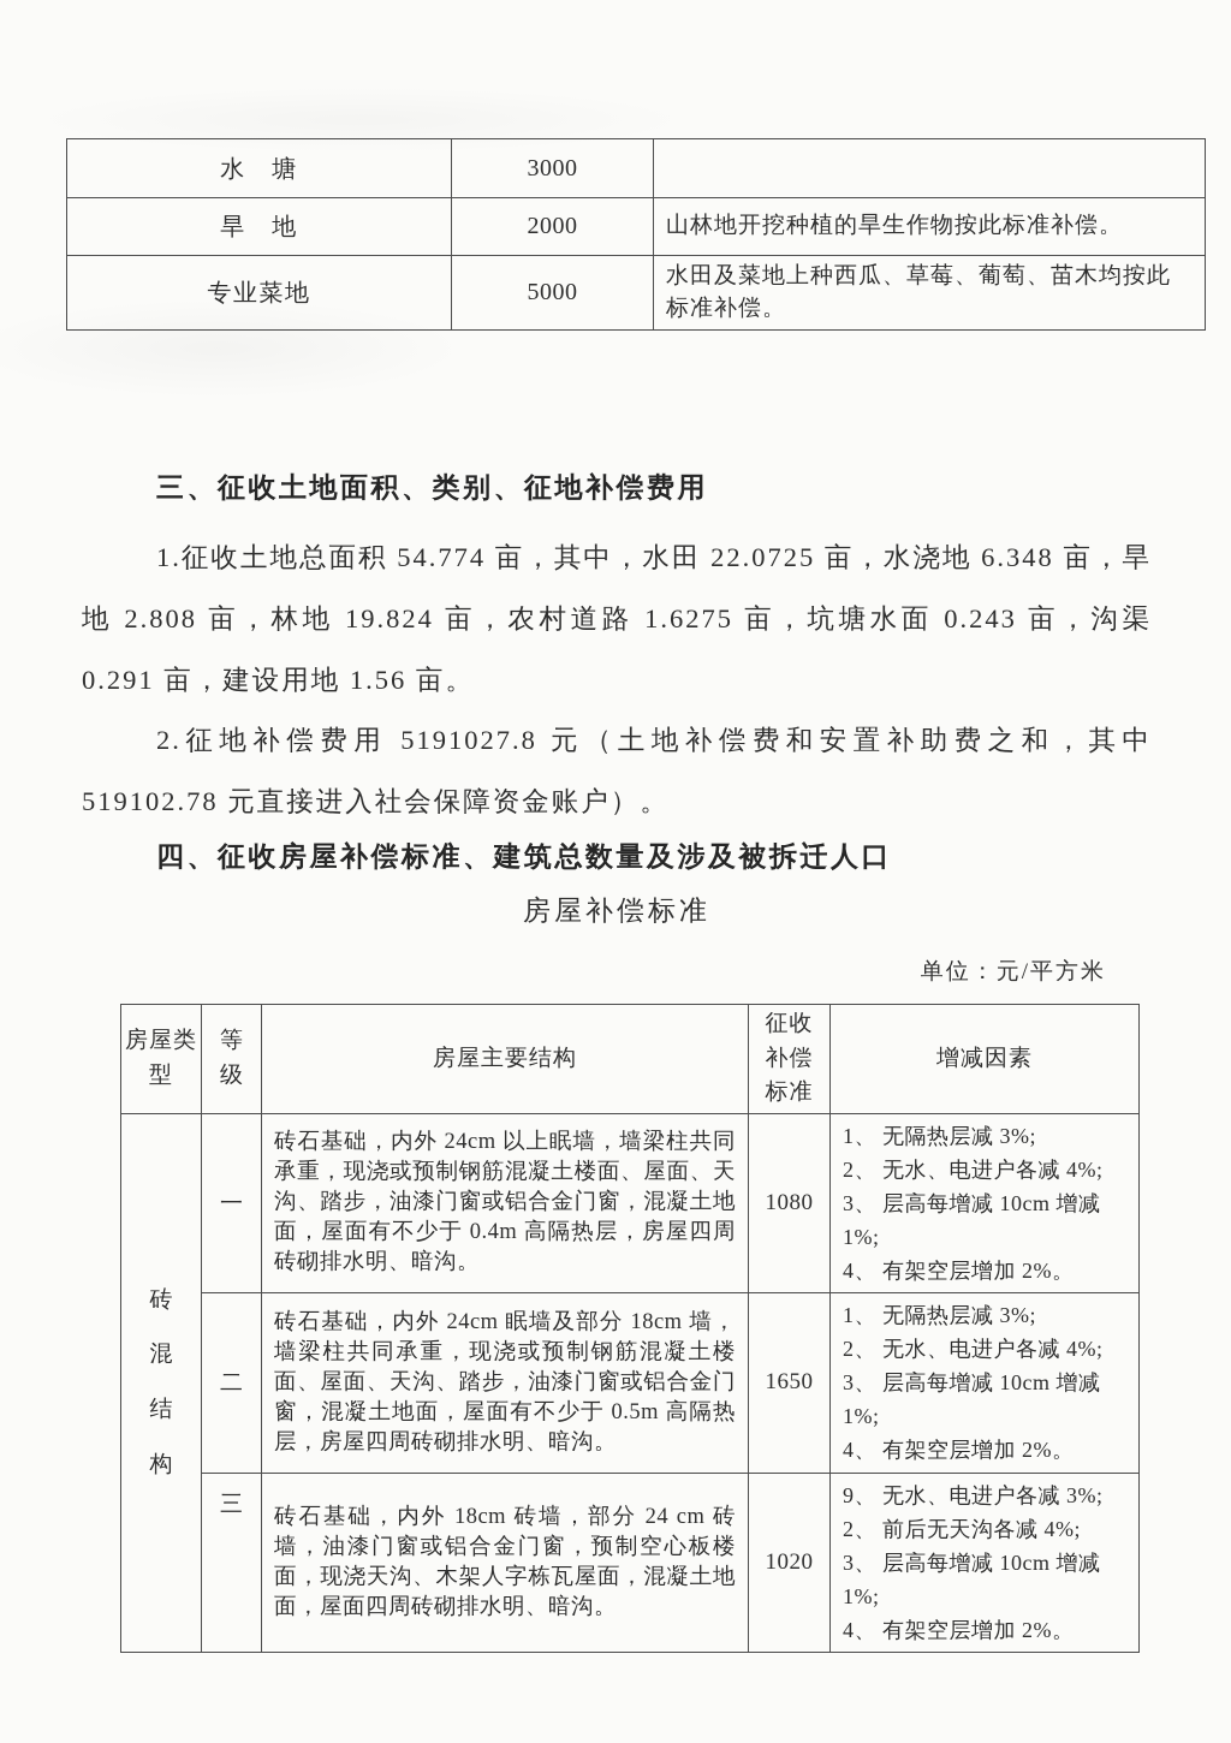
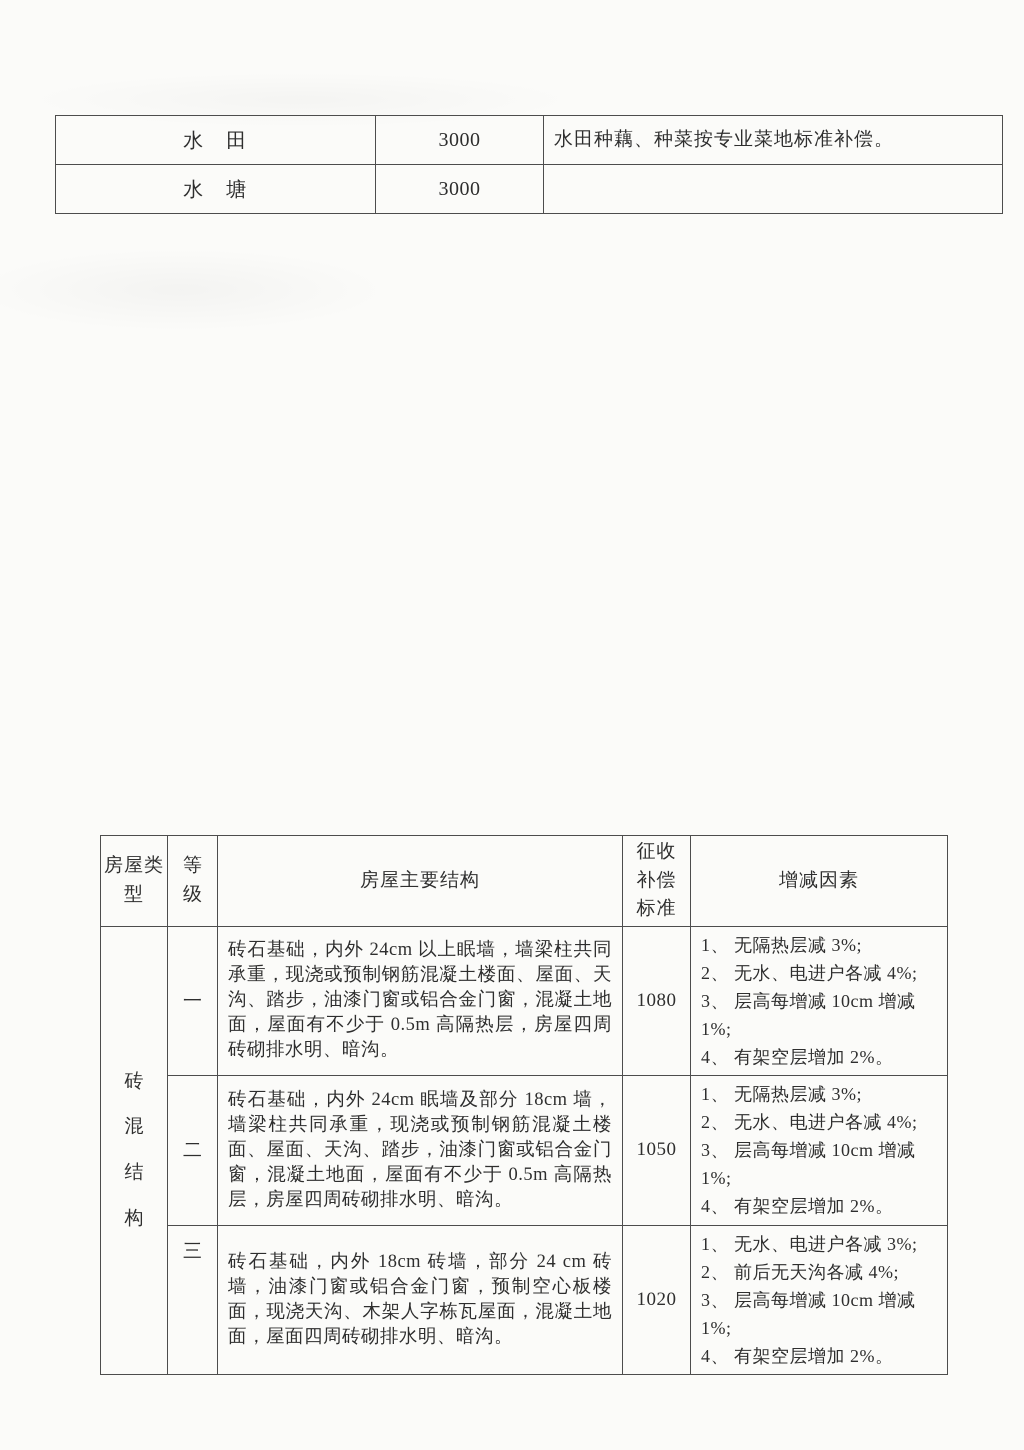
+ 水 田	3000	水田种藕、种菜按专业菜地标准补偿。
  水 塘	3000
- 旱 地	2000	山林地开挖种植的旱生作物按此标准补偿。
- 专业菜地	5000	水田及菜地上种西瓜、草莓、葡萄、苗木均按此标准补偿。
- 三、征收土地面积、类别、征地补偿费用
- 1.征收土地总面积 54.774 亩，其中，水田 22.0725 亩，水浇地 6.348 亩，旱地 2.808 亩，林地 19.824 亩，农村道路 1.6275 亩，坑塘水面 0.243 亩，沟渠 0.291 亩，建设用地 1.56 亩。
- 2.征地补偿费用 5191027.8 元（土地补偿费和安置补助费之和，其中 519102.78 元直接进入社会保障资金账户）。
- 四、征收房屋补偿标准、建筑总数量及涉及被拆迁人口
- 房屋补偿标准
- 单位：元/平方米
  房屋类型	等级	房屋主要结构	征收补偿标准	增减因素
- 砖混结构	一	砖石基础，内外 24cm 以上眠墙，墙梁柱共同承重，现浇或预制钢筋混凝土楼面、屋面、天沟、踏步，油漆门窗或铝合金门窗，混凝土地面，屋面有不少于 0.4m 高隔热层，房屋四周砖砌排水明、暗沟。	1080	1、 无隔热层减 3%; 2、 无水、电进户各减 4%; 3、 层高每增减 10cm 增减 1%; 4、 有架空层增加 2%。
+ 砖混结构	一	砖石基础，内外 24cm 以上眠墙，墙梁柱共同承重，现浇或预制钢筋混凝土楼面、屋面、天沟、踏步，油漆门窗或铝合金门窗，混凝土地面，屋面有不少于 0.5m 高隔热层，房屋四周砖砌排水明、暗沟。	1080	1、 无隔热层减 3%; 2、 无水、电进户各减 4%; 3、 层高每增减 10cm 增减 1%; 4、 有架空层增加 2%。
- 二	砖石基础，内外 24cm 眠墙及部分 18cm 墙，墙梁柱共同承重，现浇或预制钢筋混凝土楼面、屋面、天沟、踏步，油漆门窗或铝合金门窗，混凝土地面，屋面有不少于 0.5m 高隔热层，房屋四周砖砌排水明、暗沟。	1650	1、 无隔热层减 3%; 2、 无水、电进户各减 4%; 3、 层高每增减 10cm 增减 1%; 4、 有架空层增加 2%。
+ 二	砖石基础，内外 24cm 眠墙及部分 18cm 墙，墙梁柱共同承重，现浇或预制钢筋混凝土楼面、屋面、天沟、踏步，油漆门窗或铝合金门窗，混凝土地面，屋面有不少于 0.5m 高隔热层，房屋四周砖砌排水明、暗沟。	1050	1、 无隔热层减 3%; 2、 无水、电进户各减 4%; 3、 层高每增减 10cm 增减 1%; 4、 有架空层增加 2%。
- 三	砖石基础，内外 18cm 砖墙，部分 24 cm 砖墙，油漆门窗或铝合金门窗，预制空心板楼面，现浇天沟、木架人字栋瓦屋面，混凝土地面，屋面四周砖砌排水明、暗沟。	1020	9、 无水、电进户各减 3%; 2、 前后无天沟各减 4%; 3、 层高每增减 10cm 增减 1%; 4、 有架空层增加 2%。
+ 三	砖石基础，内外 18cm 砖墙，部分 24 cm 砖墙，油漆门窗或铝合金门窗，预制空心板楼面，现浇天沟、木架人字栋瓦屋面，混凝土地面，屋面四周砖砌排水明、暗沟。	1020	1、 无水、电进户各减 3%; 2、 前后无天沟各减 4%; 3、 层高每增减 10cm 增减 1%; 4、 有架空层增加 2%。
